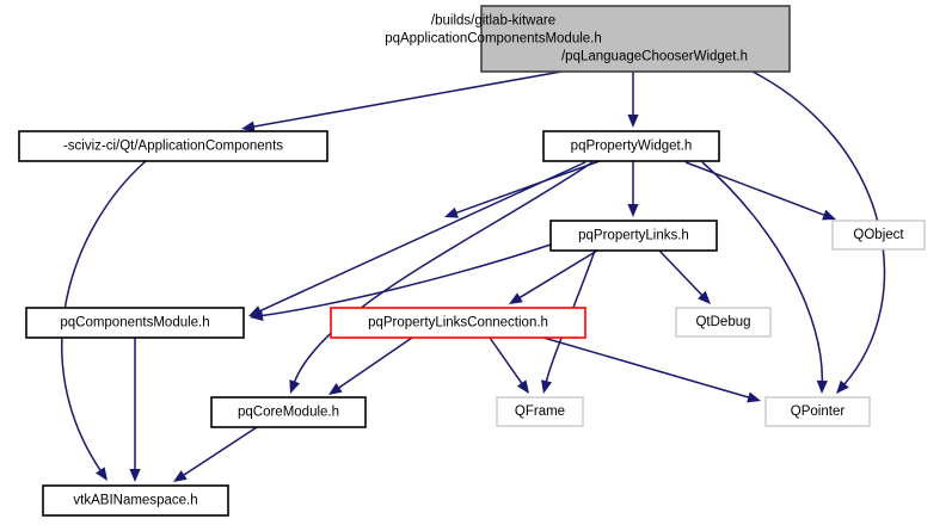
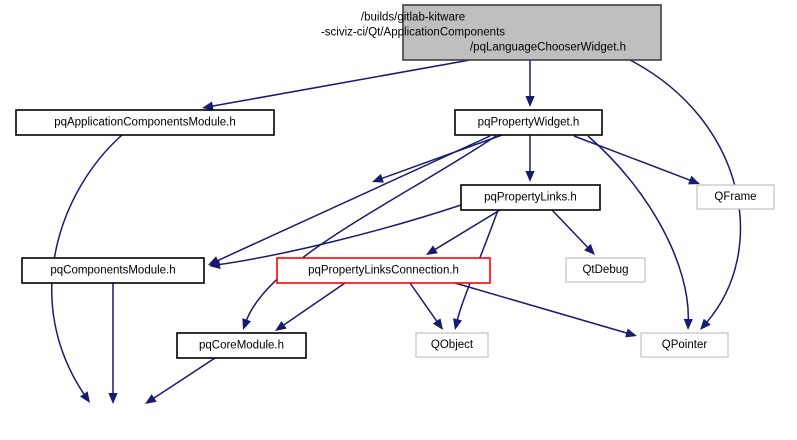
  /builds/gitlab-kitware
- pqApplicationComponentsModule.h
+ -sciviz-ci/Qt/ApplicationComponents
  /pqLanguageChooserWidget.h
- -sciviz-ci/Qt/ApplicationComponents
+ pqApplicationComponentsModule.h
  pqPropertyWidget.h
  pqPropertyLinks.h
- QObject
+ QFrame
  pqComponentsModule.h
  pqPropertyLinksConnection.h
  QtDebug
  pqCoreModule.h
- QFrame
+ QObject
  QPointer
- vtkABINamespace.h
